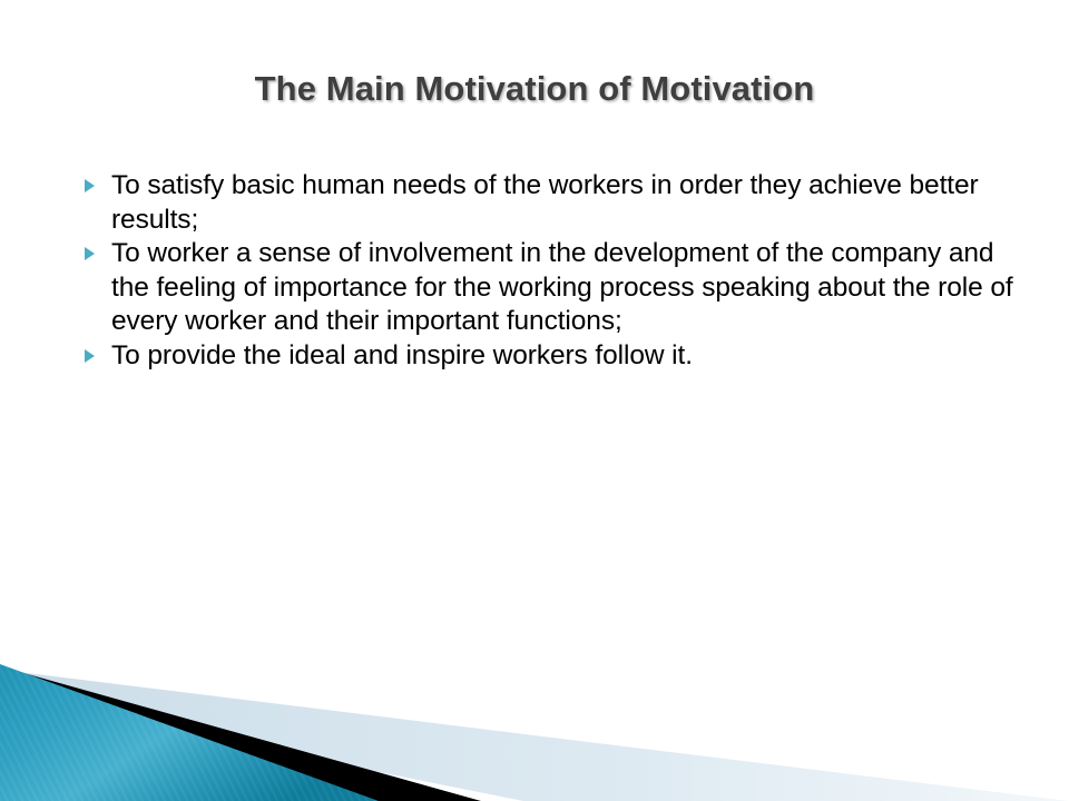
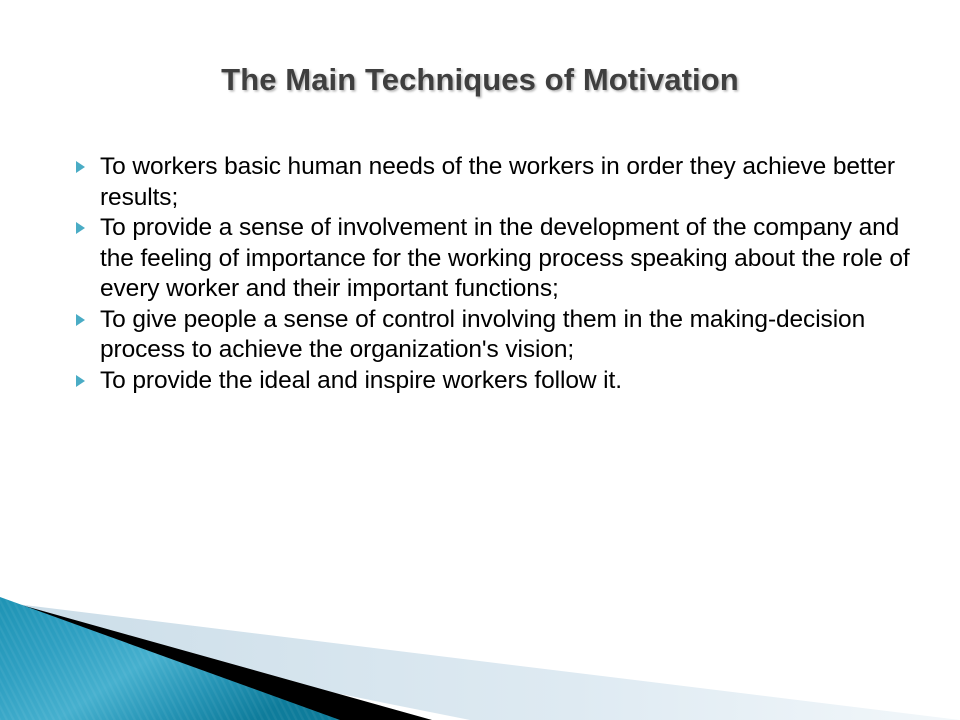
- The Main Motivation of Motivation
+ The Main Techniques of Motivation
- To satisfy basic human needs of the workers in order they achieve better results;
+ To workers basic human needs of the workers in order they achieve better results;
- To worker a sense of involvement in the development of the company and the feeling of importance for the working process speaking about the role of every worker and their important functions;
+ To provide a sense of involvement in the development of the company and the feeling of importance for the working process speaking about the role of every worker and their important functions;
+ To give people a sense of control involving them in the making-decision process to achieve the organization's vision;
  To provide the ideal and inspire workers follow it.
